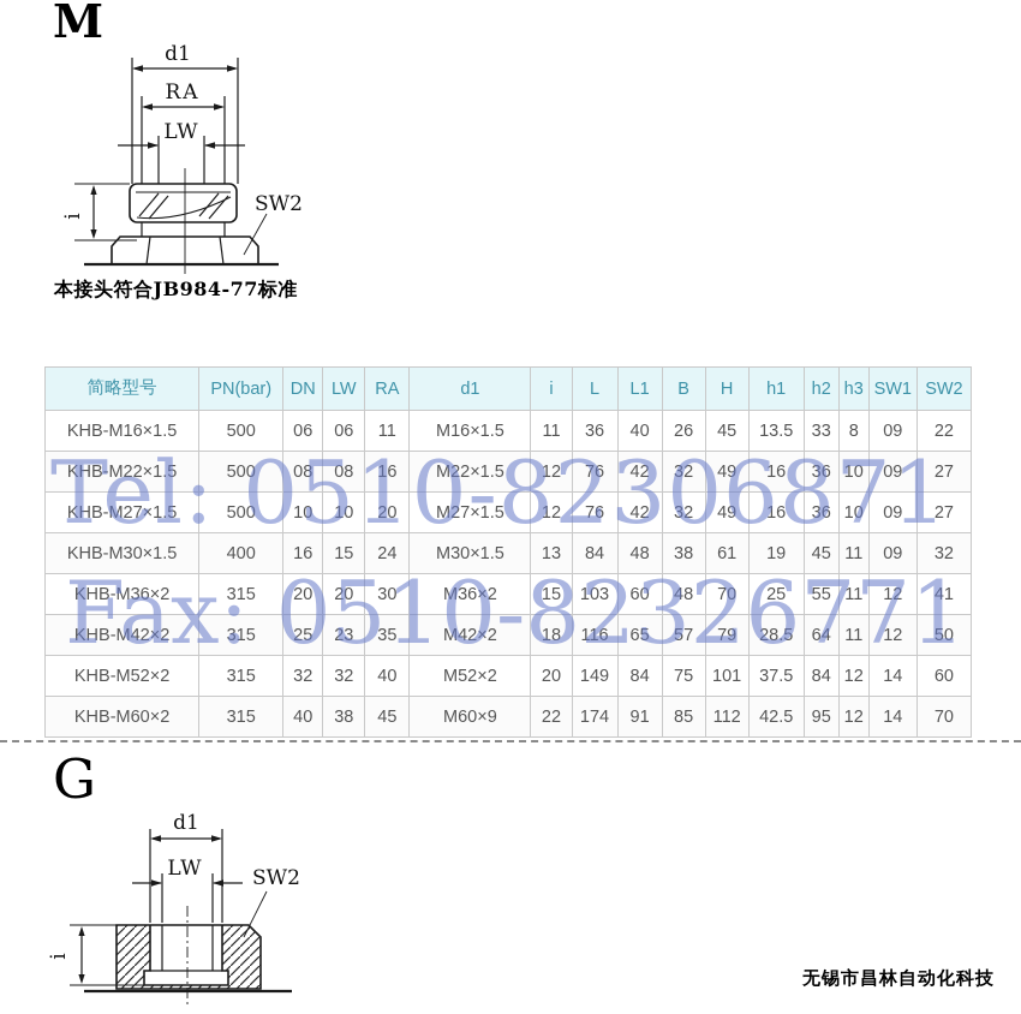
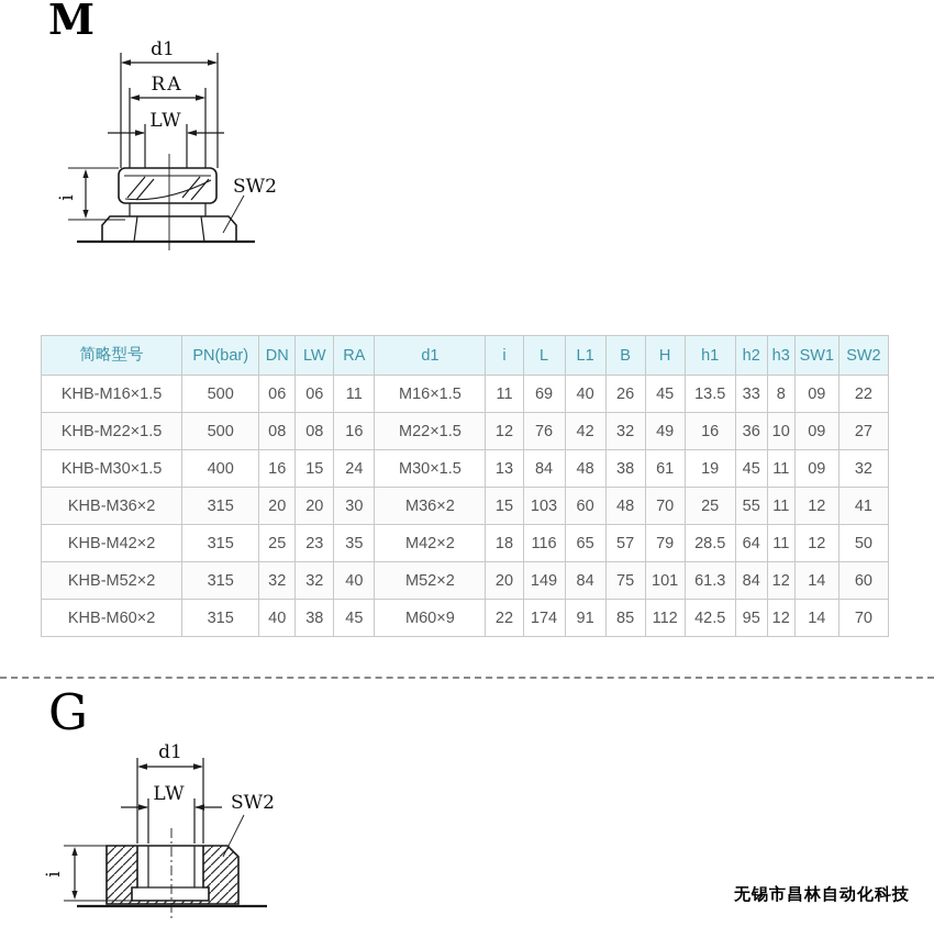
  M
  d1
  RA
  LW
  SW2
- 本接头符合JB984-77标准
  简略型号	PN(bar)	DN	LW	RA	d1	i	L	L1	B	H	h1	h2	h3	SW1	SW2
- KHB-M16×1.5	500	06	06	11	M16×1.5	11	36	40	26	45	13.5	33	8	09	22
+ KHB-M16×1.5	500	06	06	11	M16×1.5	11	69	40	26	45	13.5	33	8	09	22
  KHB-M22×1.5	500	08	08	16	M22×1.5	12	76	42	32	49	16	36	10	09	27
- KHB-M27×1.5	500	10	10	20	M27×1.5	12	76	42	32	49	16	36	10	09	27
  KHB-M30×1.5	400	16	15	24	M30×1.5	13	84	48	38	61	19	45	11	09	32
  KHB-M36×2	315	20	20	30	M36×2	15	103	60	48	70	25	55	11	12	41
  KHB-M42×2	315	25	23	35	M42×2	18	116	65	57	79	28.5	64	11	12	50
- KHB-M52×2	315	32	32	40	M52×2	20	149	84	75	101	37.5	84	12	14	60
+ KHB-M52×2	315	32	32	40	M52×2	20	149	84	75	101	61.3	84	12	14	60
  KHB-M60×2	315	40	38	45	M60×9	22	174	91	85	112	42.5	95	12	14	70
- Tel: 0510-82306871
- Fax: 0510-82326771
  G
  d1
  LW
  SW2
  无锡市昌林自动化科技
